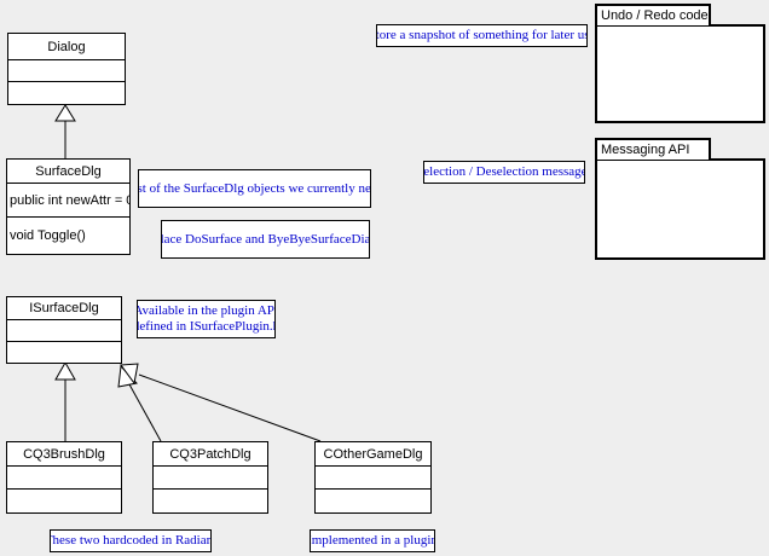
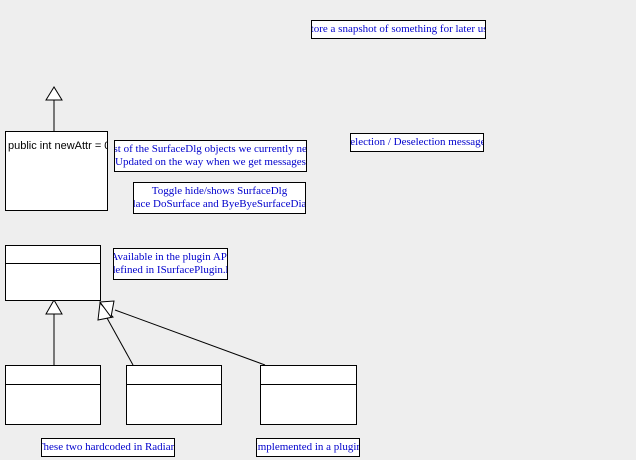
- Dialog
- SurfaceDlg
  public int newAttr =
- void Toggle()
- ISurfaceDlg
- CQ3BrushDlg
- CQ3PatchDlg
- COtherGameDlg
- Undo / Redo code
- Messaging API
  tore a snapshot of something for later u
  election / Deselection messag
  st of the SurfaceDlg objects we currently ne
+ Updated on the way when we get messages
+ Toggle hide/shows SurfaceDlg
  lace DoSurface and ByeByeSurfaceDia
  Available in the plugin AP
  efined in ISurfacePlugin.
  hese two hardcoded in Radian
  mplemented in a plugi
